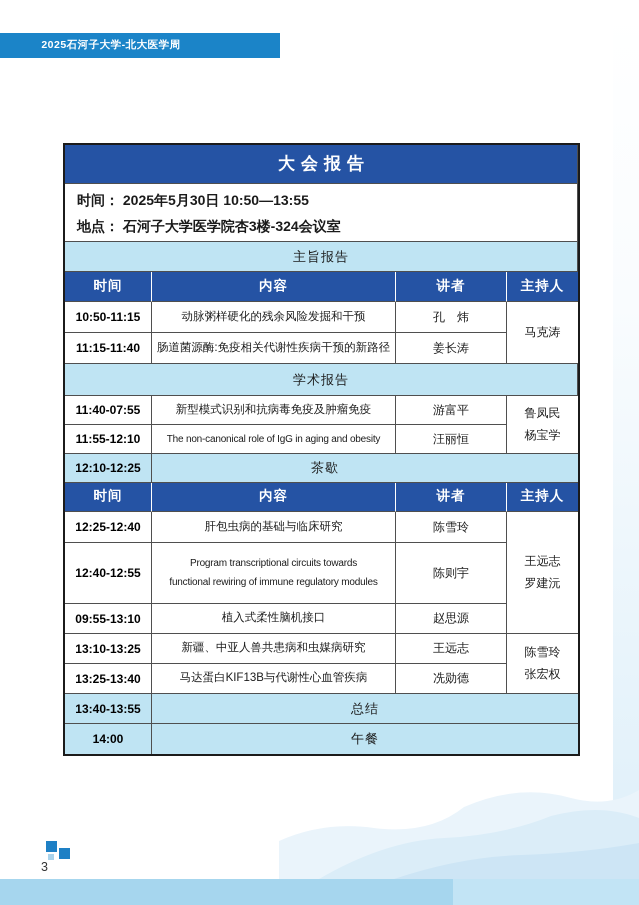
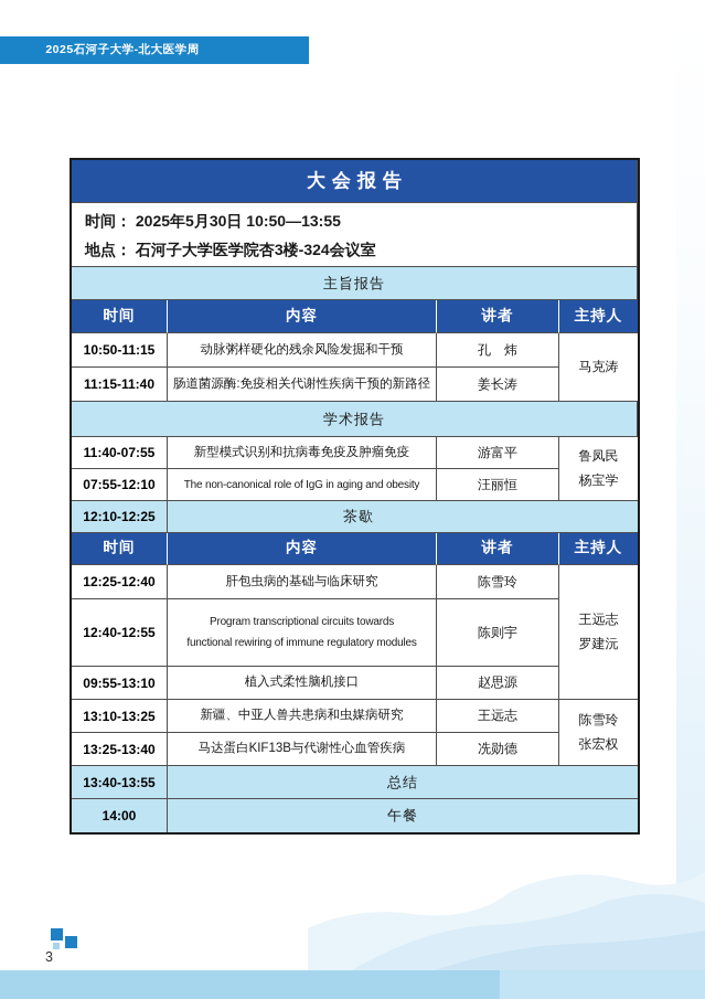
  2025石河子大学-北大医学周
  大会报告
  时间： 2025年5月30日 10:50—13:55
  地点： 石河子大学医学院杏3楼-324会议室
  主旨报告
  时间
  内容
  讲者
  主持人
  10:50-11:15
  动脉粥样硬化的残余风险发掘和干预
  孔 炜
  马克涛
  11:15-11:40
  肠道菌源酶:免疫相关代谢性疾病干预的新路径
  姜长涛
  学术报告
  11:40-07:55
  新型模式识别和抗病毒免疫及肿瘤免疫
  游富平
  鲁凤民
  杨宝学
- 11:55-12:10
+ 07:55-12:10
  The non-canonical role of IgG in aging and obesity
  汪丽恒
  12:10-12:25
  茶歇
  时间
  内容
  讲者
  主持人
  12:25-12:40
  肝包虫病的基础与临床研究
  陈雪玲
  王远志
  罗建沅
  12:40-12:55
  Program transcriptional circuits towards
  functional rewiring of immune regulatory modules
  陈则宇
  09:55-13:10
  植入式柔性脑机接口
  赵思源
  13:10-13:25
  新疆、中亚人兽共患病和虫媒病研究
  王远志
  陈雪玲
  张宏权
  13:25-13:40
  马达蛋白KIF13B与代谢性心血管疾病
  冼勋德
  13:40-13:55
  总结
  14:00
  午餐
  3
